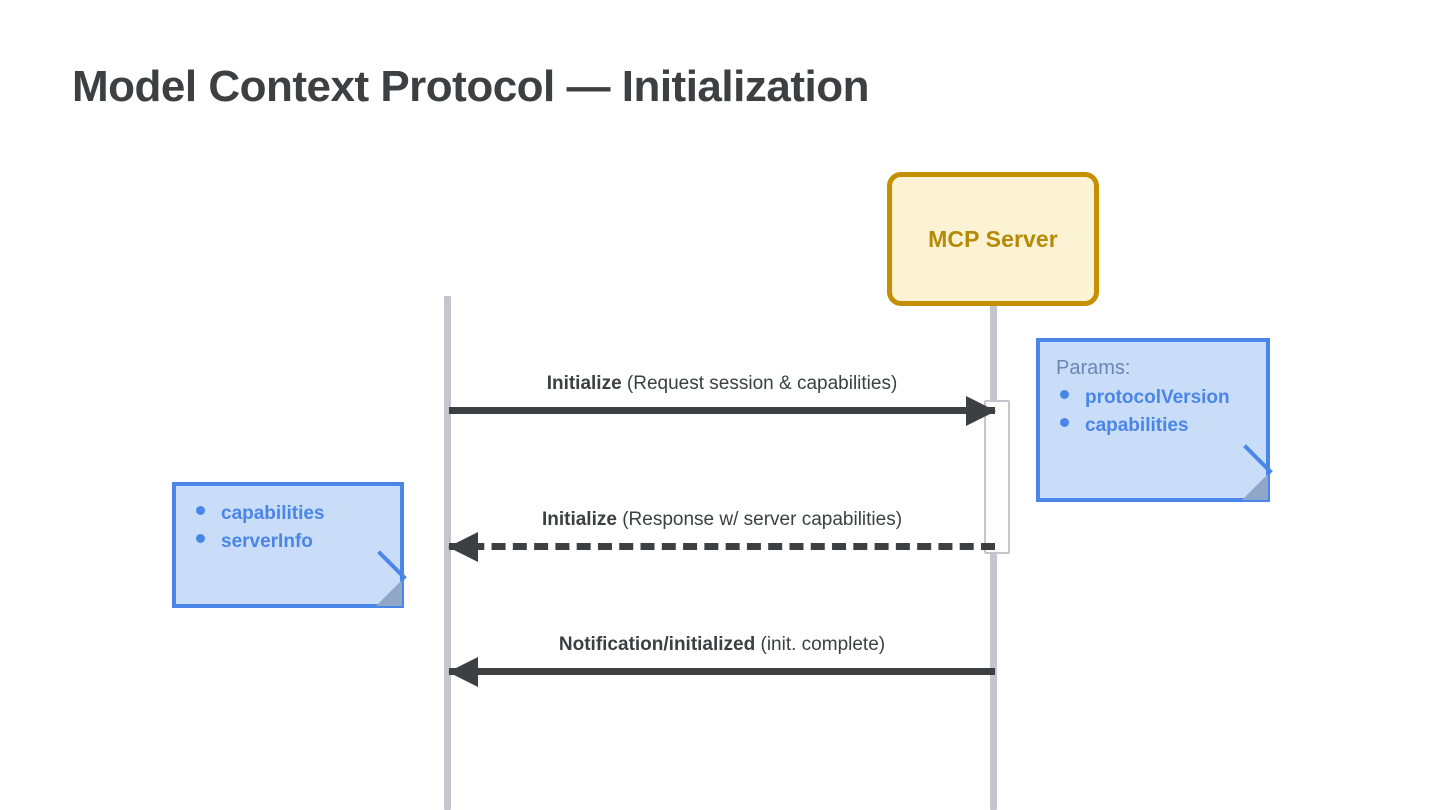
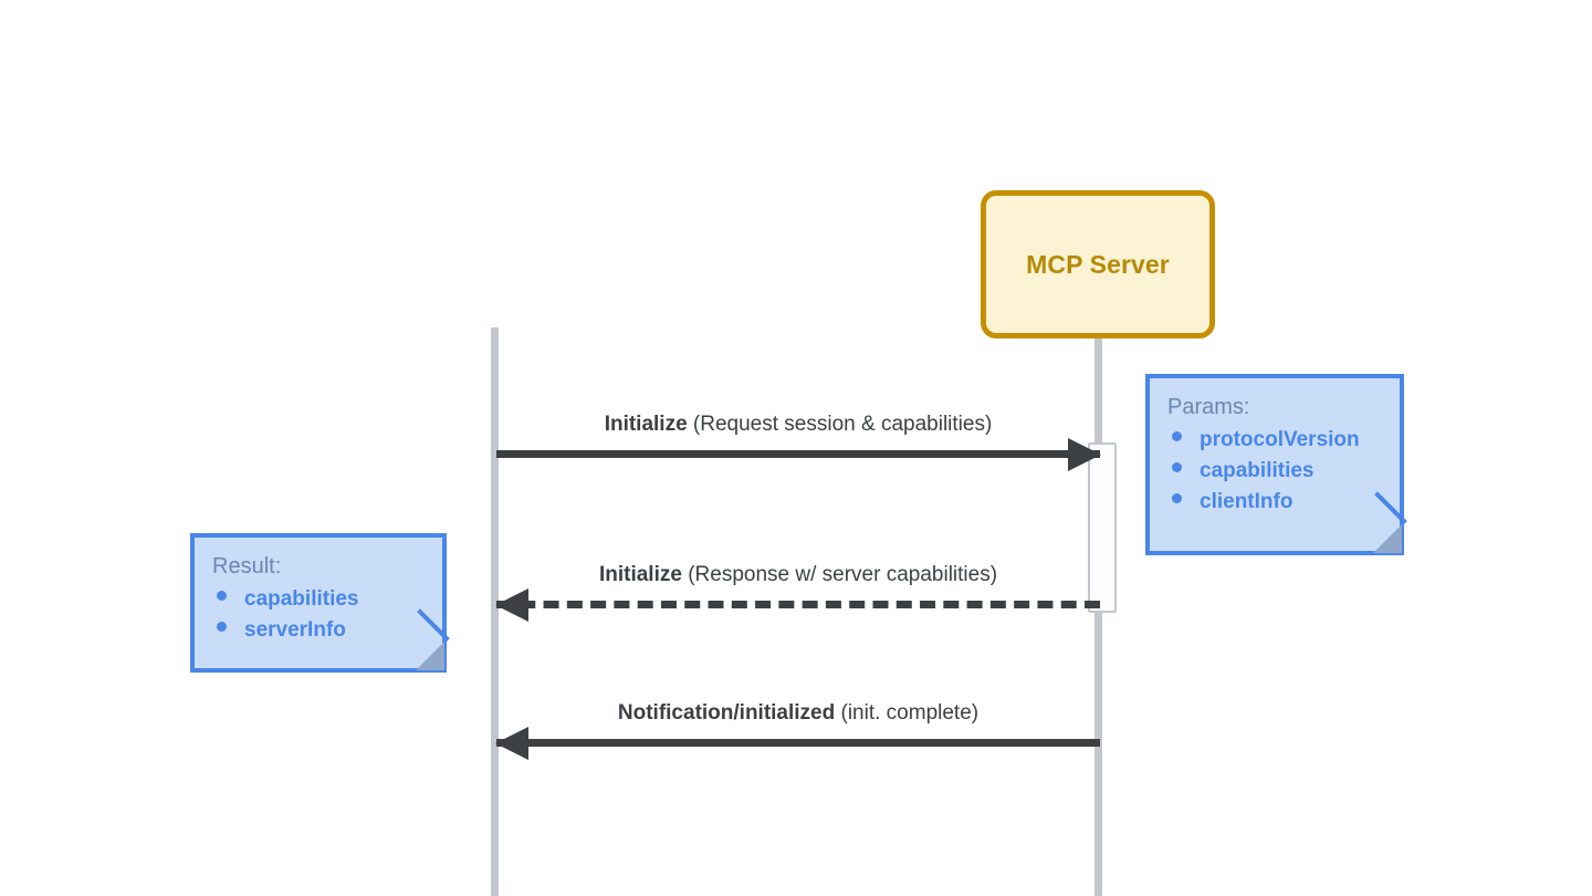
- Model Context Protocol — Initialization
  MCP Server
  Initialize (Request session & capabilities)
  Initialize (Response w/ server capabilities)
  Notification/initialized (init. complete)
  Params:
  protocolVersion
  capabilities
+ clientInfo
+ Result:
  capabilities
  serverInfo
